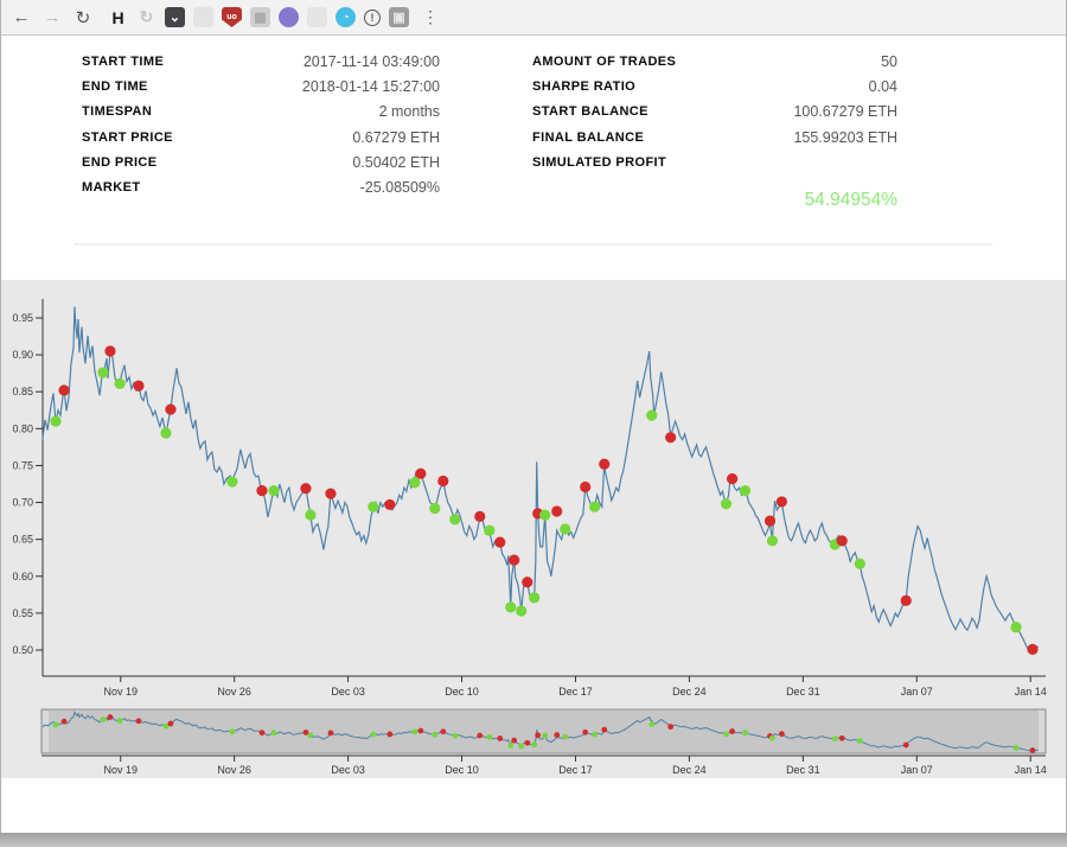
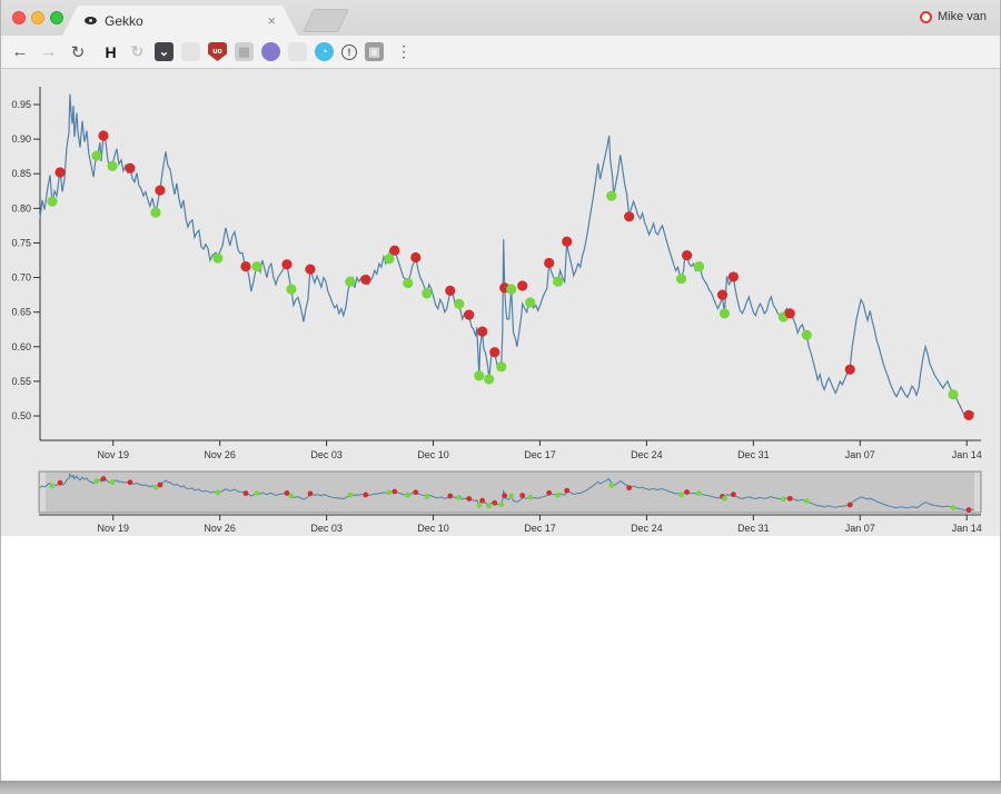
+ Gekko
+ ×
+ Mike van
  ←
  →
  ↻
  H
  ↻
  ⌄
  ▦
  ◔
  !
  ▣
  ⋮
- START TIME
- 2017-11-14 03:49:00
- END TIME
- 2018-01-14 15:27:00
- TIMESPAN
- 2 months
- START PRICE
- 0.67279 ETH
- END PRICE
- 0.50402 ETH
- MARKET
- -25.08509%
- AMOUNT OF TRADES
- 50
- SHARPE RATIO
- 0.04
- START BALANCE
- 100.67279 ETH
- FINAL BALANCE
- 155.99203 ETH
- SIMULATED PROFIT
- 54.94954%
  0.50
  0.55
  0.60
  0.65
  0.70
  0.75
  0.80
  0.85
  0.90
  0.95
  Nov 19
  Nov 26
  Dec 03
  Dec 10
  Dec 17
  Dec 24
  Dec 31
  Jan 07
  Jan 14
  Nov 19
  Nov 26
  Dec 03
  Dec 10
  Dec 17
  Dec 24
  Dec 31
  Jan 07
  Jan 14
